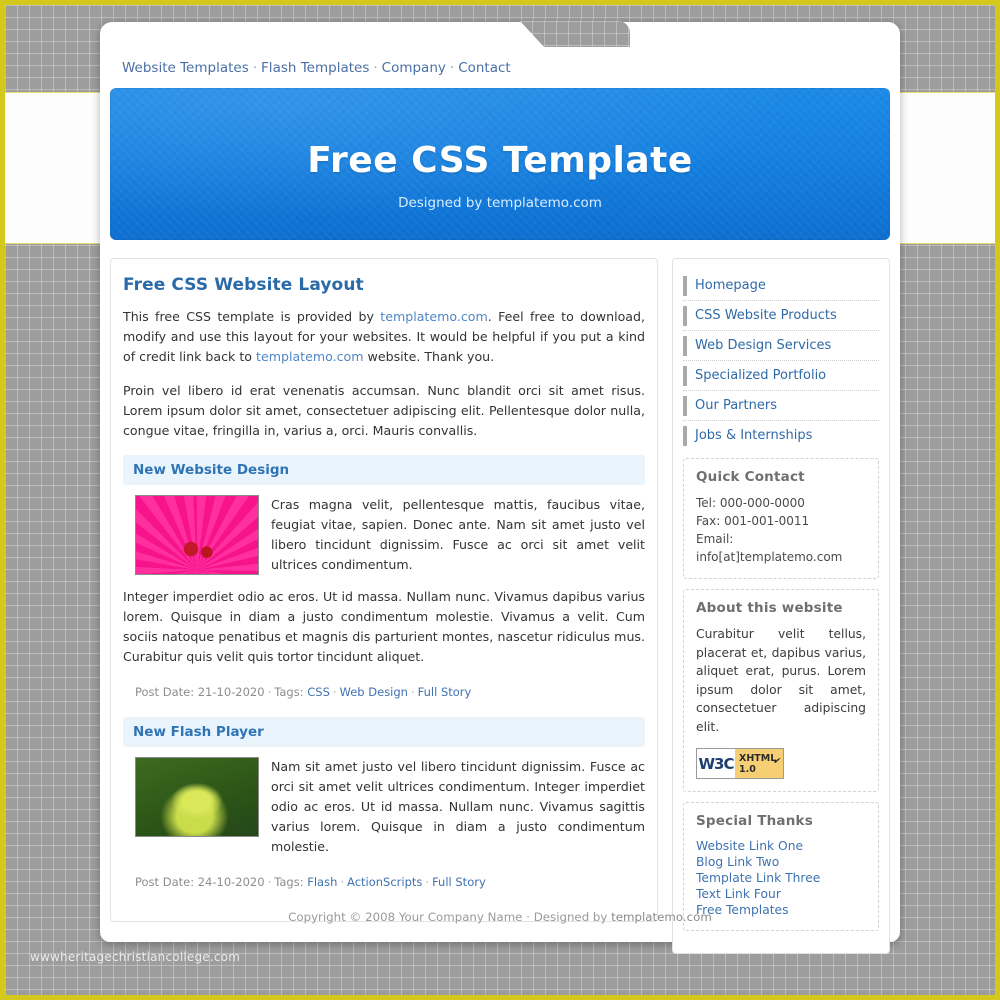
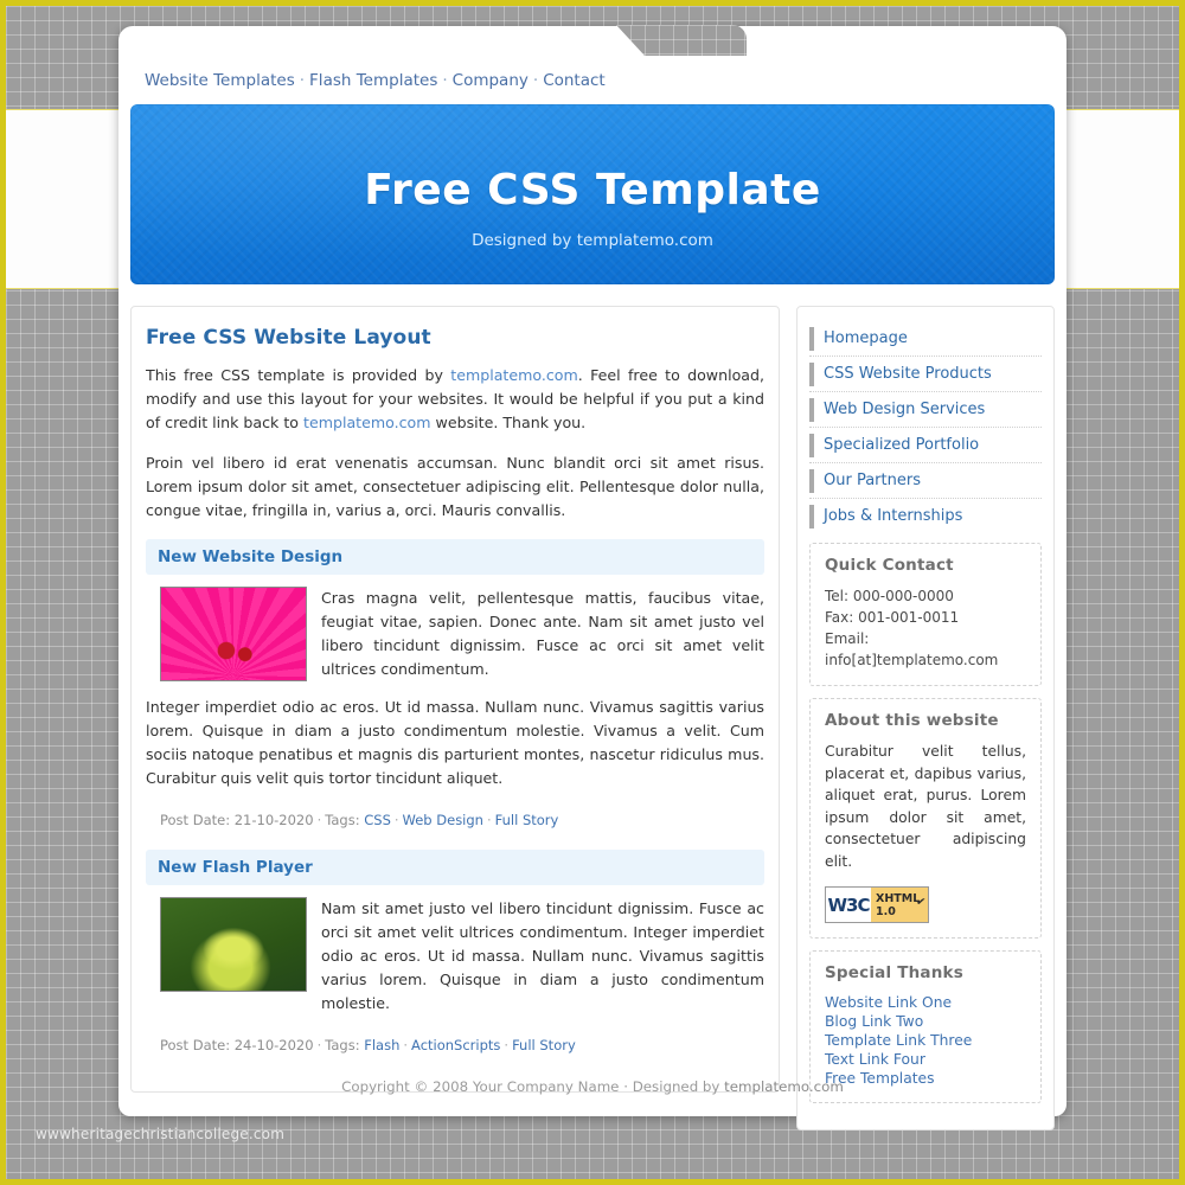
  wwwheritagechristiancollege.com
  Website Templates · Flash Templates · Company · Contact
  Free CSS Template
  Designed by templatemo.com
  Free CSS Website Layout
  This free CSS template is provided by templatemo.com. Feel free to download, modify and use this layout for your websites. It would be helpful if you put a kind of credit link back to templatemo.com website. Thank you.
  Proin vel libero id erat venenatis accumsan. Nunc blandit orci sit amet risus. Lorem ipsum dolor sit amet, consectetuer adipiscing elit. Pellentesque dolor nulla, congue vitae, fringilla in, varius a, orci. Mauris convallis.
  New Website Design
  Cras magna velit, pellentesque mattis, faucibus vitae, feugiat vitae, sapien. Donec ante. Nam sit amet justo vel libero tincidunt dignissim. Fusce ac orci sit amet velit ultrices condimentum.
- Integer imperdiet odio ac eros. Ut id massa. Nullam nunc. Vivamus dapibus varius lorem. Quisque in diam a justo condimentum molestie. Vivamus a velit. Cum sociis natoque penatibus et magnis dis parturient montes, nascetur ridiculus mus. Curabitur quis velit quis tortor tincidunt aliquet.
+ Integer imperdiet odio ac eros. Ut id massa. Nullam nunc. Vivamus sagittis varius lorem. Quisque in diam a justo condimentum molestie. Vivamus a velit. Cum sociis natoque penatibus et magnis dis parturient montes, nascetur ridiculus mus. Curabitur quis velit quis tortor tincidunt aliquet.
  Post Date: 21-10-2020 · Tags: CSS · Web Design · Full Story
  New Flash Player
  Nam sit amet justo vel libero tincidunt dignissim. Fusce ac orci sit amet velit ultrices condimentum. Integer imperdiet odio ac eros. Ut id massa. Nullam nunc. Vivamus sagittis varius lorem. Quisque in diam a justo condimentum molestie.
  Post Date: 24-10-2020 · Tags: Flash · ActionScripts · Full Story
  Homepage
  CSS Website Products
  Web Design Services
  Specialized Portfolio
  Our Partners
  Jobs & Internships
  Quick Contact
  Tel: 000-000-0000
  Fax: 001-001-0011
  Email: info[at]templatemo.com
  About this website
  Curabitur velit tellus, placerat et, dapibus varius, aliquet erat, purus. Lorem ipsum dolor sit amet, consectetuer adipiscing elit.
  W3C
  XHTML
  1.0
  Special Thanks
  Website Link One
  Blog Link Two
  Template Link Three
  Text Link Four
  Free Templates
  Copyright © 2008 Your Company Name · Designed by templatemo.com
